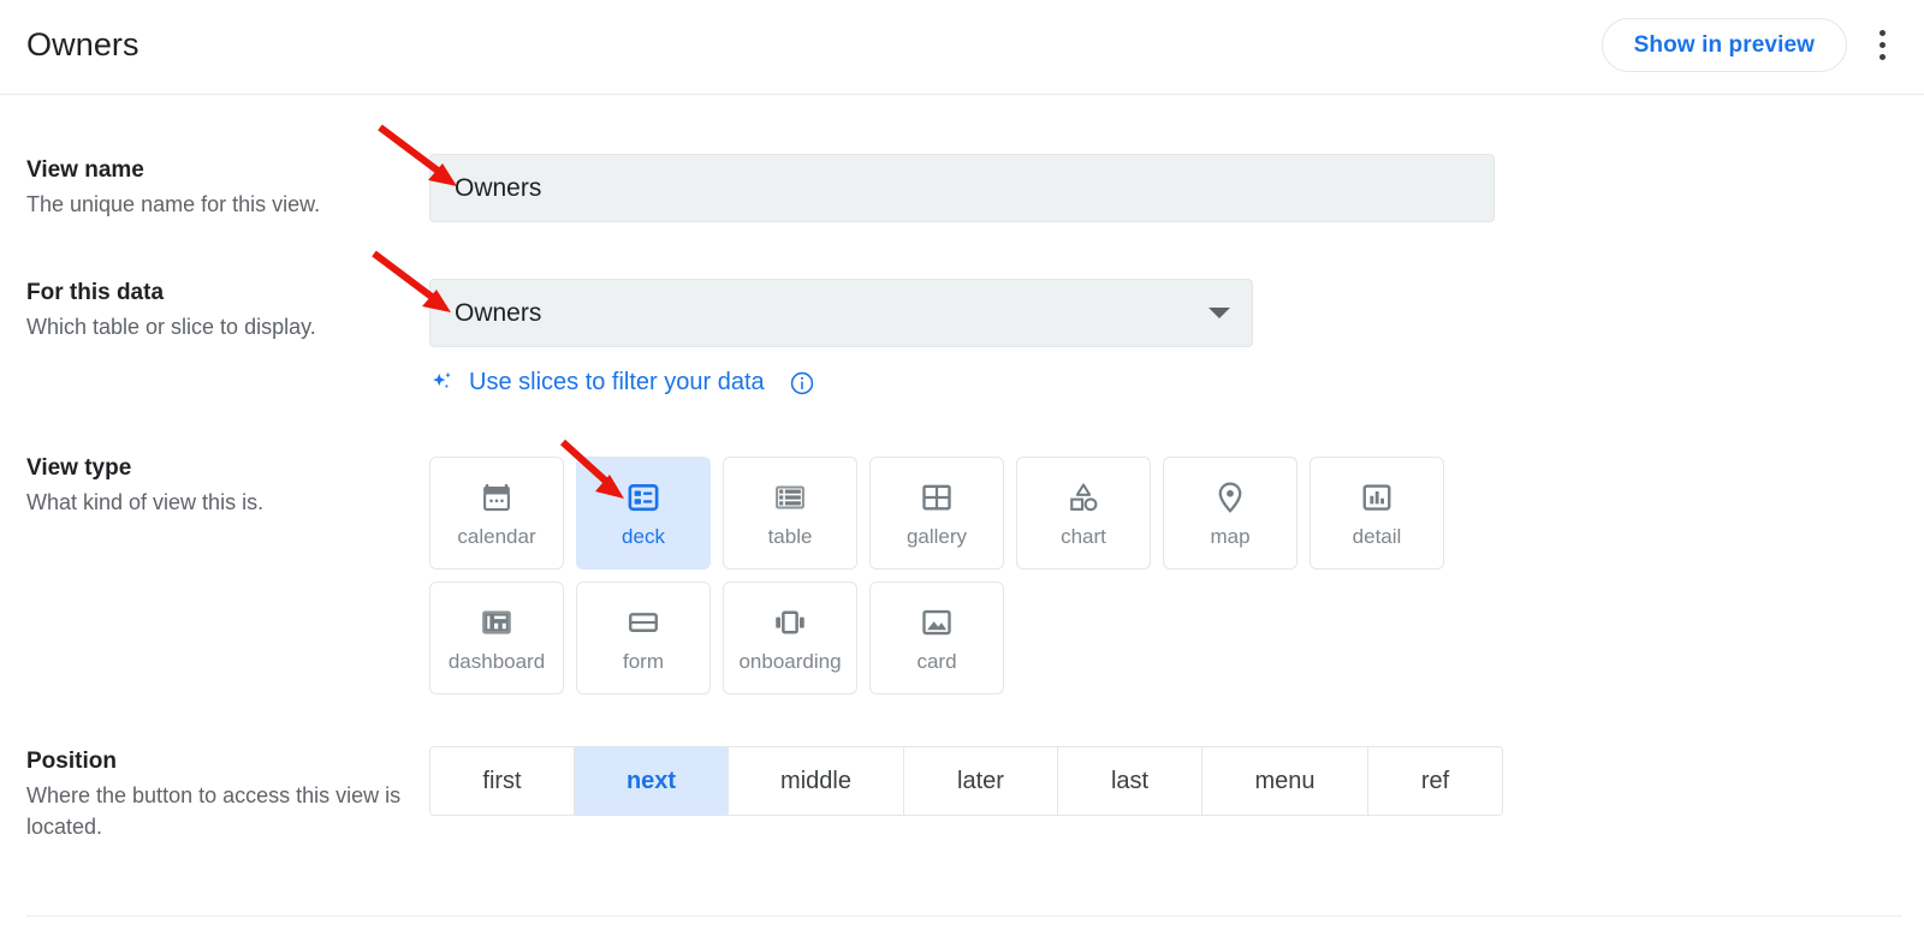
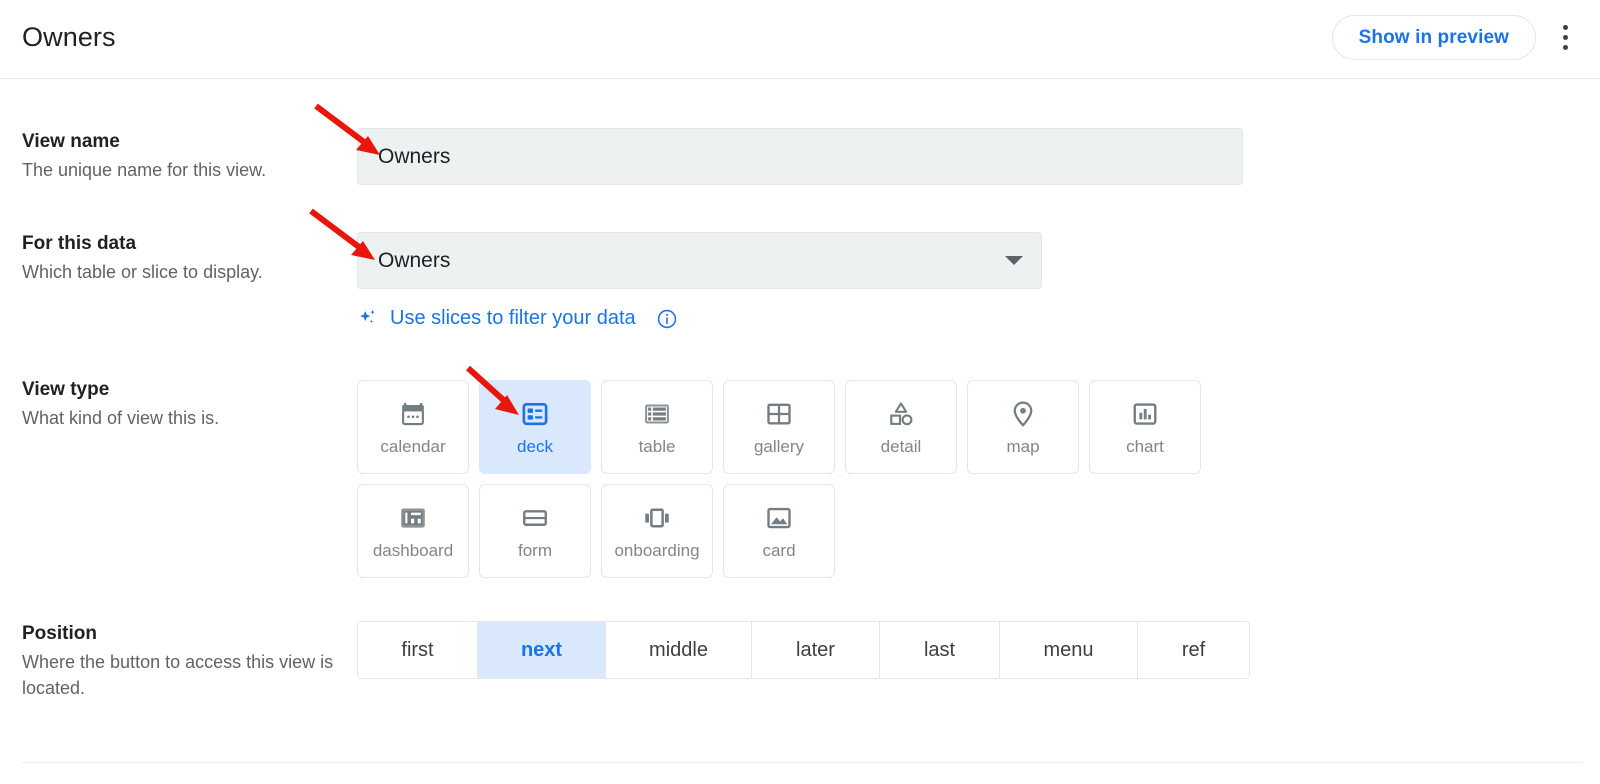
  Owners
  Show in preview
  View name
  The unique name for this view.
  Owners
  For this data
  Which table or slice to display.
  Owners
  Use slices to filter your data
  View type
  What kind of view this is.
  calendar
  deck
  table
  gallery
- chart
+ detail
  map
- detail
+ chart
  dashboard
  form
  onboarding
  card
  Position
  Where the button to access this view is located.
  first
  next
  middle
  later
  last
  menu
  ref
